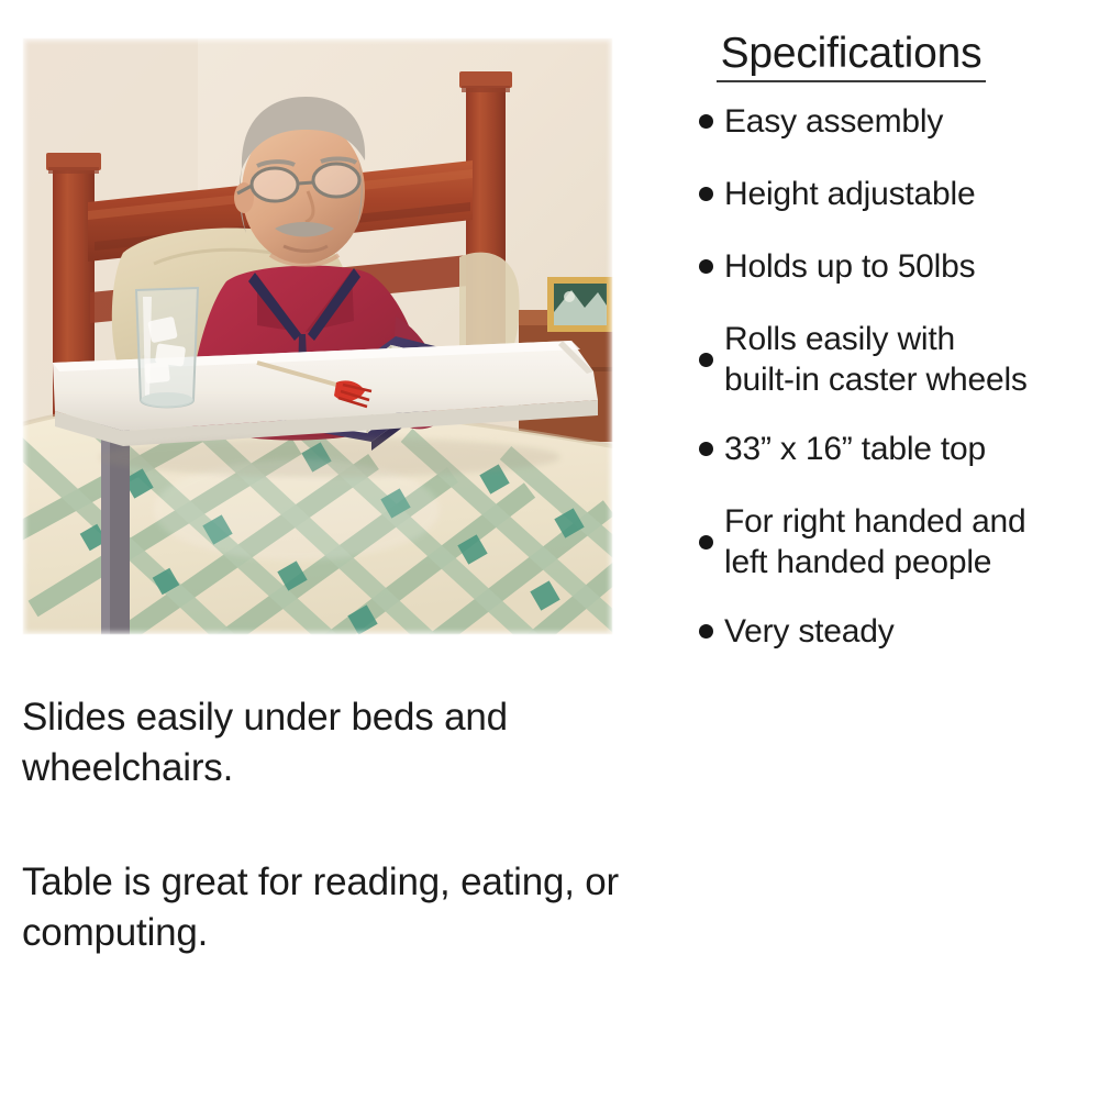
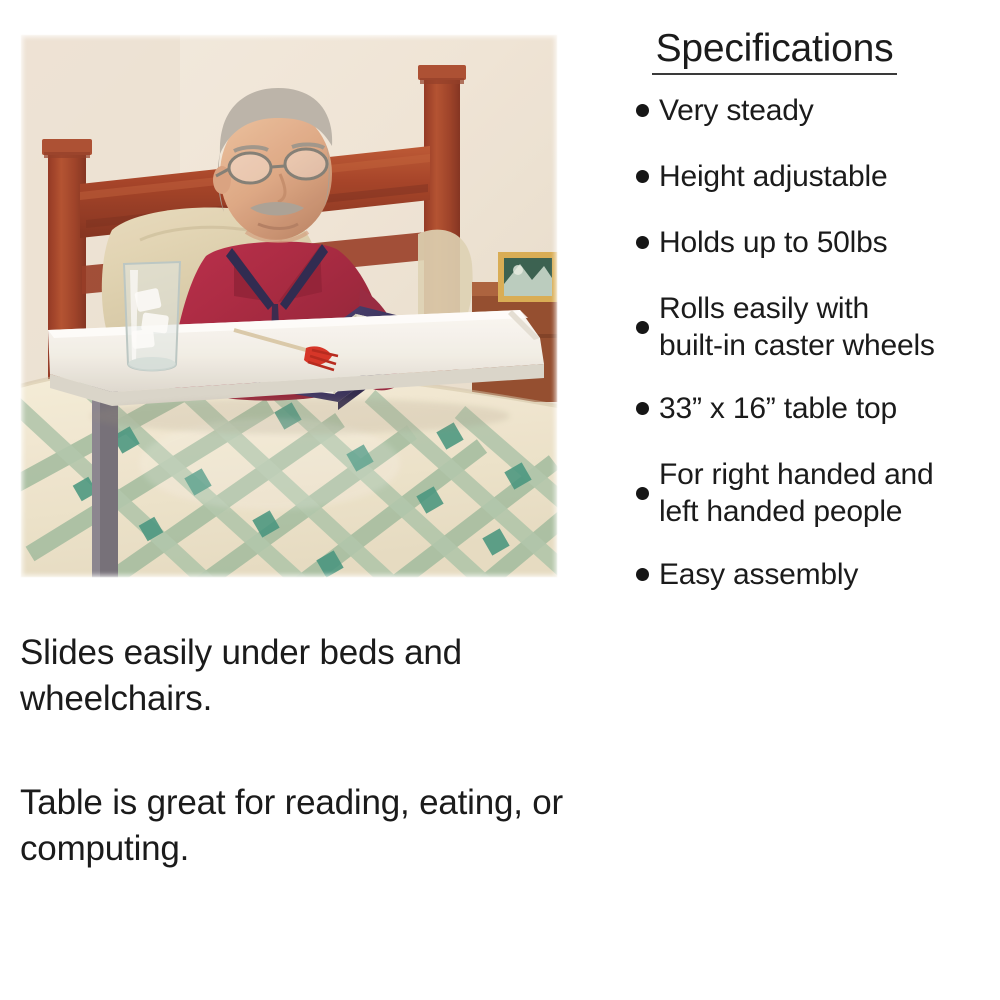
  Slides easily under beds and wheelchairs.
  Table is great for reading, eating, or computing.
  Specifications
- Easy assembly
+ Very steady
  Height adjustable
  Holds up to 50lbs
  Rolls easily with
  built-in caster wheels
  33” x 16” table top
  For right handed and
  left handed people
- Very steady
+ Easy assembly
